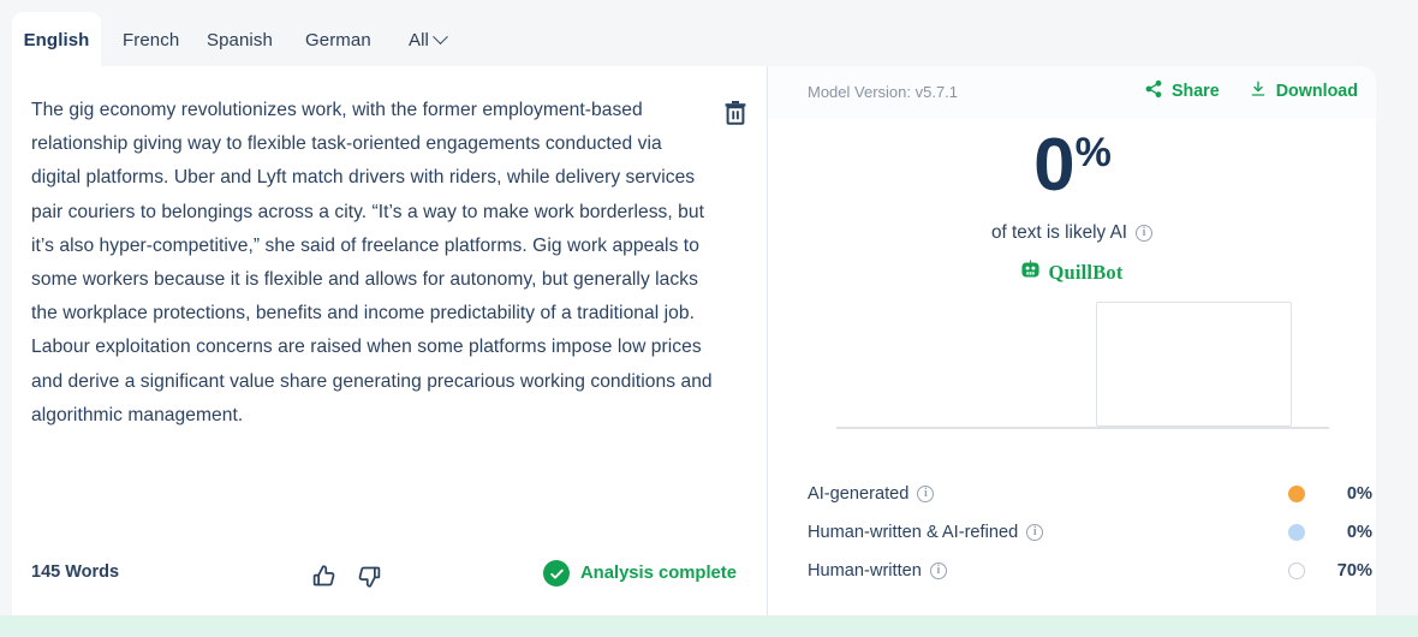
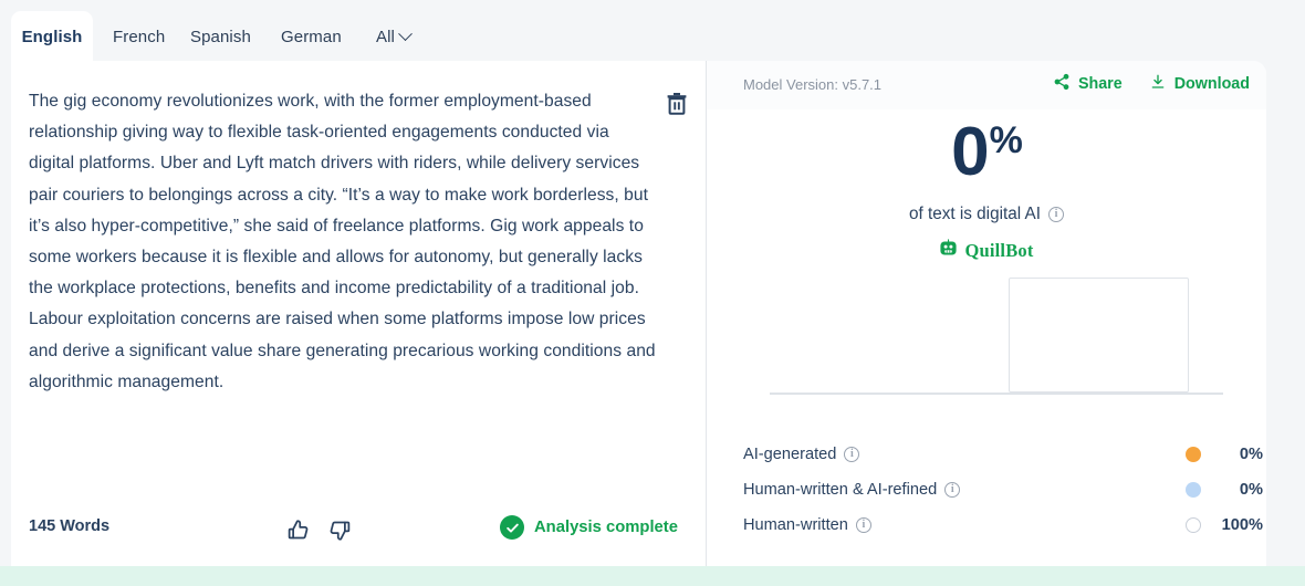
  English
  French
  Spanish
  German
  All
  The gig economy revolutionizes work, with the former employment-based relationship giving way to flexible task-oriented engagements conducted via digital platforms. Uber and Lyft match drivers with riders, while delivery services pair couriers to belongings across a city. “It’s a way to make work borderless, but it’s also hyper-competitive,” she said of freelance platforms. Gig work appeals to some workers because it is flexible and allows for autonomy, but generally lacks the workplace protections, benefits and income predictability of a traditional job. Labour exploitation concerns are raised when some platforms impose low prices and derive a significant value share generating precarious working conditions and algorithmic management.
  145 Words
  Analysis complete
  Model Version: v5.7.1
  Share
  Download
  0
  %
- of text is likely AI
+ of text is digital AI
  i
  QuillBot
  AI-generated
  i
  0%
  Human-written & AI-refined
  i
  0%
  Human-written
  i
- 70%
+ 100%
